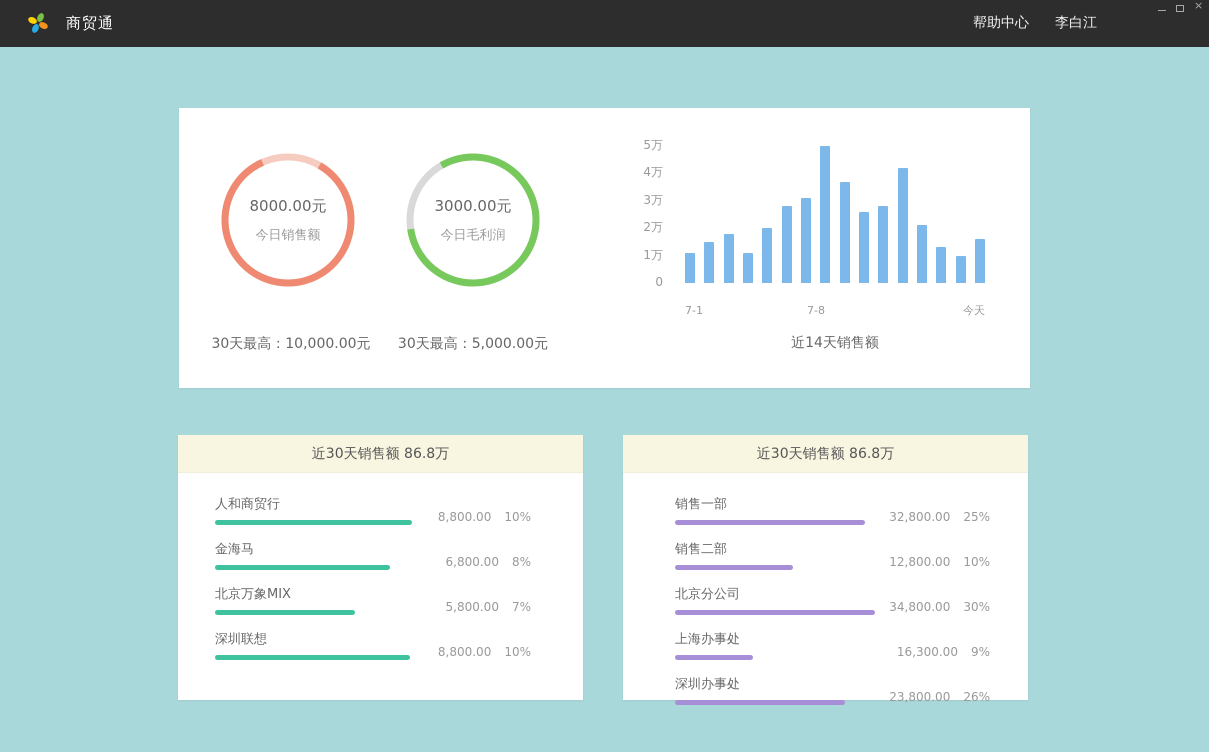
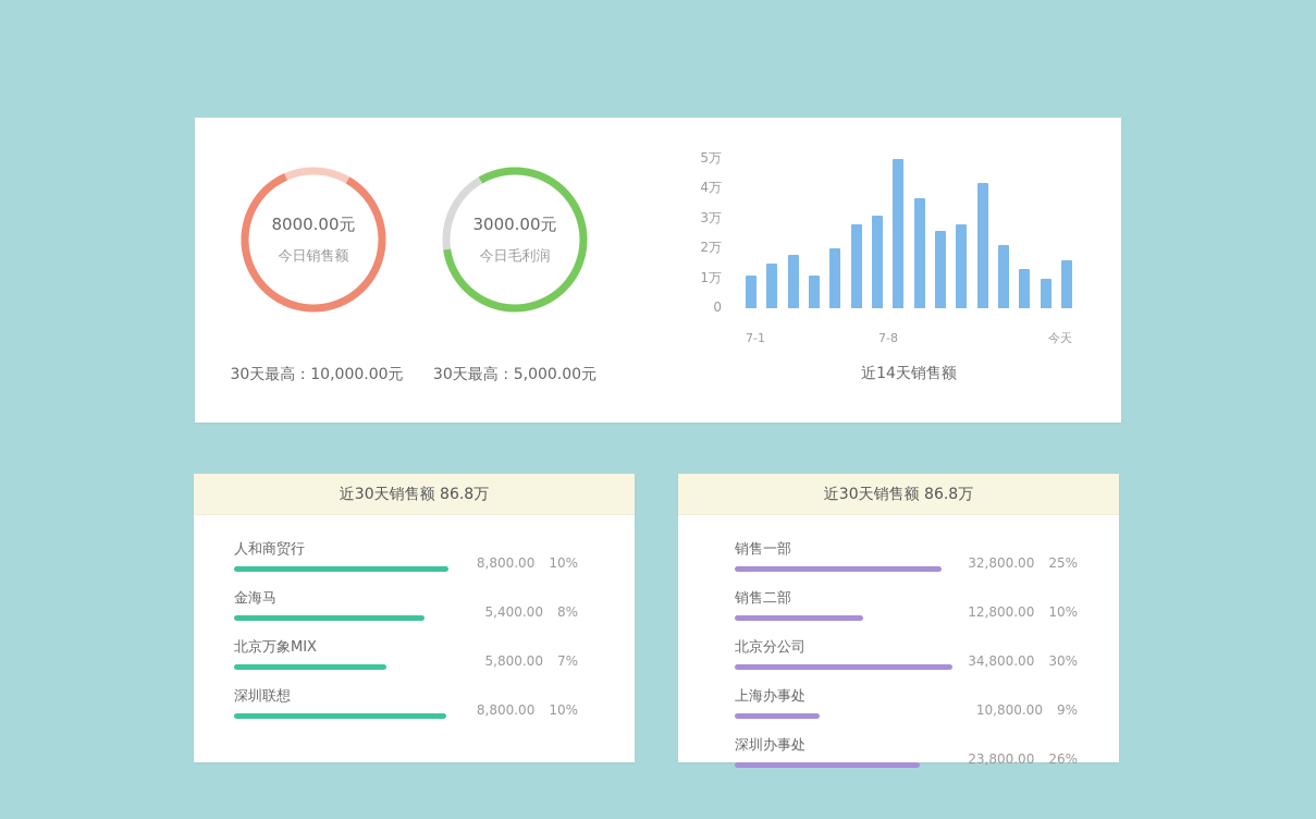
- 商贸通
- 帮助中心
- 李白江
  8000.00元
  今日销售额
  30天最高：10,000.00元
  3000.00元
  今日毛利润
  30天最高：5,000.00元
  5万
  4万
  3万
  2万
  1万
  0
  7-1
  7-8
  今天
  近14天销售额
  近30天销售额 86.8万
  人和商贸行
  8,800.00 10%
  金海马
- 6,800.00 8%
+ 5,400.00 8%
  北京万象MIX
  5,800.00 7%
  深圳联想
  8,800.00 10%
  近30天销售额 86.8万
  销售一部
  32,800.00 25%
  销售二部
  12,800.00 10%
  北京分公司
  34,800.00 30%
  上海办事处
- 16,300.00 9%
+ 10,800.00 9%
  深圳办事处
  23,800.00 26%
